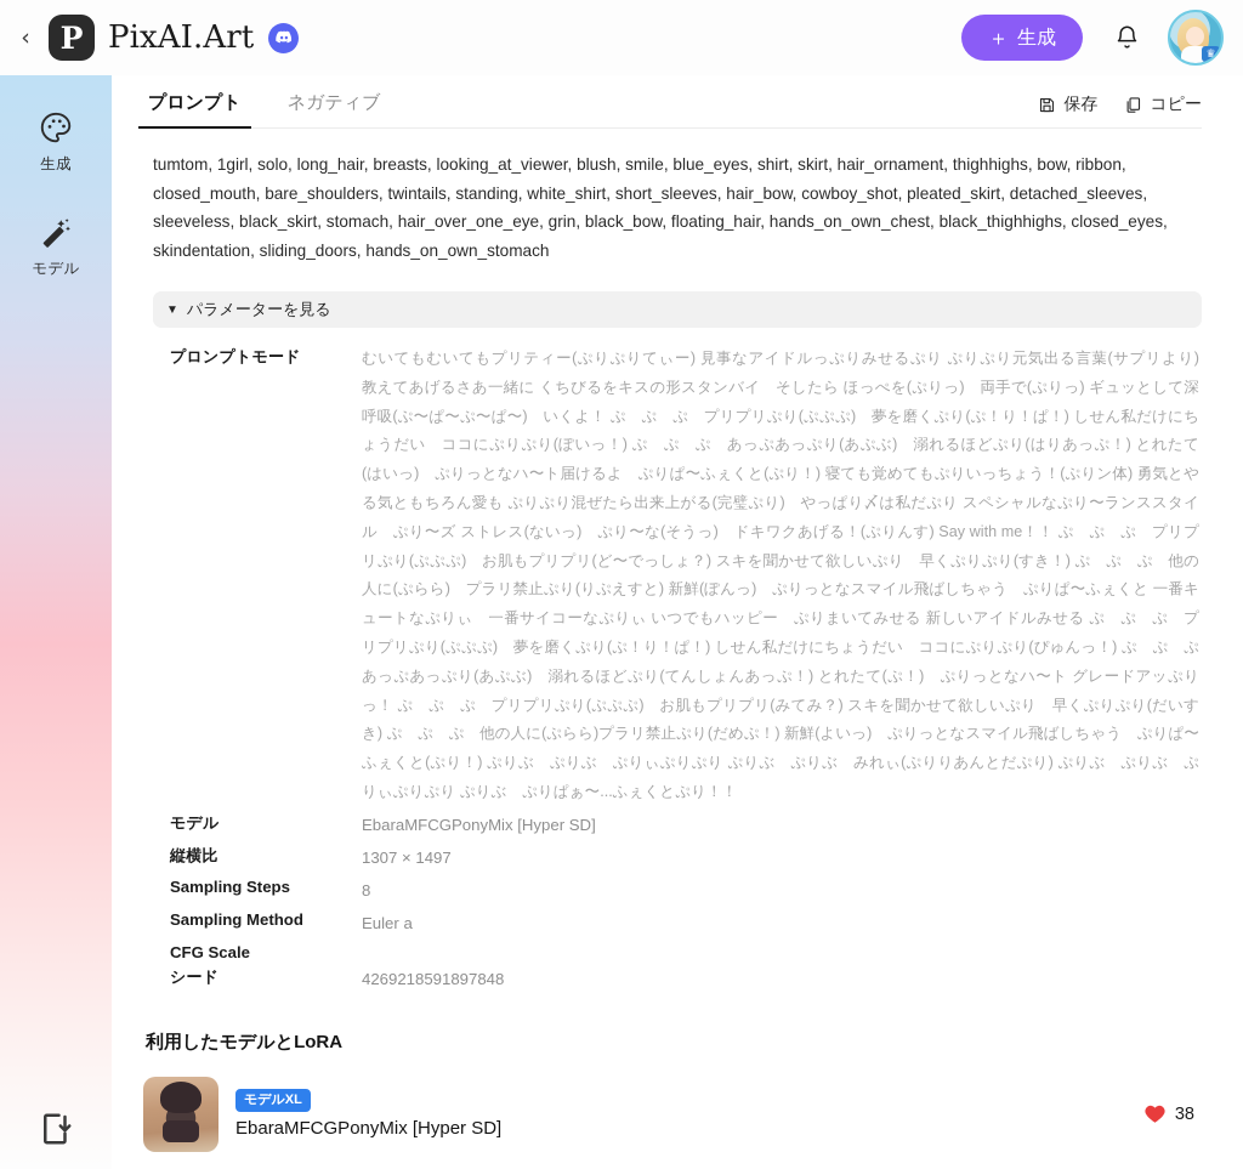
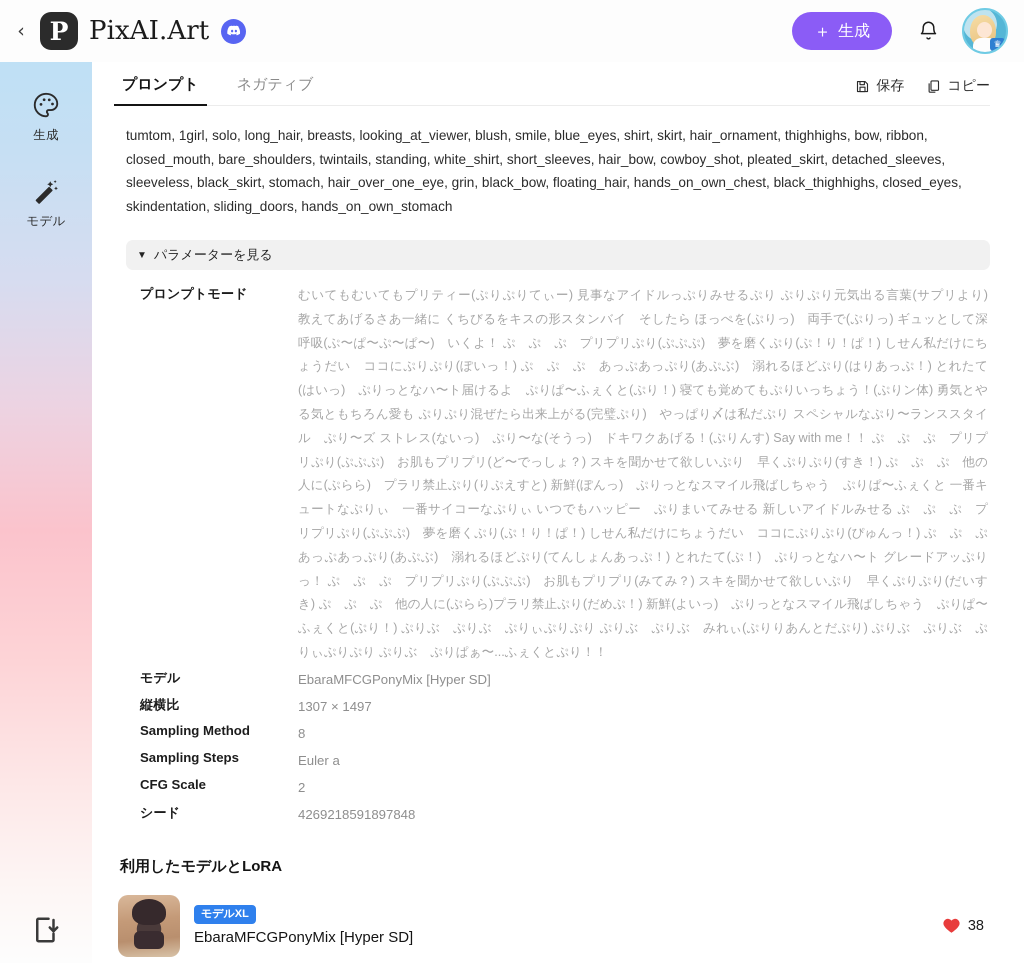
  ‹
  P
  PixAI.Art
  ＋
  生成
  ♛
  生成
  モデル
  プロンプト
  ネガティブ
  保存
  コピー
  tumtom, 1girl, solo, long_hair, breasts, looking_at_viewer, blush, smile, blue_eyes, shirt, skirt, hair_ornament, thighhighs, bow, ribbon, closed_mouth, bare_shoulders, twintails, standing, white_shirt, short_sleeves, hair_bow, cowboy_shot, pleated_skirt, detached_sleeves, sleeveless, black_skirt, stomach, hair_over_one_eye, grin, black_bow, floating_hair, hands_on_own_chest, black_thighhighs, closed_eyes, skindentation, sliding_doors, hands_on_own_stomach
  ▼
  パラメーターを見る
  プロンプトモード
  むいてもむいてもプリティー(ぷりぷりてぃー) 見事なアイドルっぷりみせるぷり ぷりぷり元気出る言葉(サプリより) 教えてあげるさあ一緒に くちびるをキスの形スタンバイ そしたら ほっぺを(ぷりっ) 両手で(ぷりっ) ギュッとして深呼吸(ぷ〜ぱ〜ぷ〜ぱ〜) いくよ！ ぷ ぷ ぷ プリプリぷり(ぷぷぷ) 夢を磨くぷり(ぷ！り！ぱ！) しせん私だけにちょうだい ココにぷりぷり(ぽいっ！) ぷ ぷ ぷ あっぷあっぷり(あぷぶ) 溺れるほどぷり(はりあっぷ！) とれたて(はいっ) ぷりっとなハ〜ト届けるよ ぷりぱ〜ふぇくと(ぷり！) 寝ても覚めてもぷりいっちょう！(ぷりン体) 勇気とやる気ともちろん愛も ぷりぷり混ぜたら出来上がる(完璧ぷり) やっぱり〆は私だぷり スペシャルなぷり〜ランススタイル ぷり〜ズ ストレス(ないっ) ぷり〜な(そうっ) ドキワクあげる！(ぷりんす) Say with me！！ ぷ ぷ ぷ プリプリぷり(ぷぷぷ) お肌もプリプリ(ど〜でっしょ？) スキを聞かせて欲しいぷり 早くぷりぷり(すき！) ぷ ぷ ぷ 他の人に(ぷらら) プラリ禁止ぷり(りぷえすと) 新鮮(ぽんっ) ぷりっとなスマイル飛ばしちゃう ぷりぱ〜ふぇくと 一番キュートなぷりぃ 一番サイコーなぷりぃ いつでもハッピー ぷりまいてみせる 新しいアイドルみせる ぷ ぷ ぷ プリプリぷり(ぷぷぷ) 夢を磨くぷり(ぷ！り！ぱ！) しせん私だけにちょうだい ココにぷりぷり(ぴゅんっ！) ぷ ぷ ぷ あっぷあっぷり(あぷぶ) 溺れるほどぷり(てんしょんあっぷ！) とれたて(ぷ！) ぷりっとなハ〜ト グレードアッぷりっ！ ぷ ぷ ぷ プリプリぷり(ぷぷぷ) お肌もプリプリ(みてみ？) スキを聞かせて欲しいぷり 早くぷりぷり(だいすき) ぷ ぷ ぷ 他の人に(ぷらら)プラリ禁止ぷり(だめぷ！) 新鮮(よいっ) ぷりっとなスマイル飛ばしちゃう ぷりぱ〜ふぇくと(ぷり！) ぷりぶ ぷりぶ ぷりぃぷりぷり ぷりぶ ぷりぶ みれぃ(ぷりりあんとだぷり) ぷりぶ ぷりぶ ぷりぃぷりぷり ぷりぶ ぷりぱぁ〜...ふぇくとぷり！！
  モデル
  EbaraMFCGPonyMix [Hyper SD]
  縦横比
  1307 × 1497
- Sampling Steps
+ Sampling Method
  8
- Sampling Method
+ Sampling Steps
  Euler a
  CFG Scale
+ 2
  シード
  4269218591897848
  利用したモデルとLoRA
  モデルXL
  EbaraMFCGPonyMix [Hyper SD]
  38
